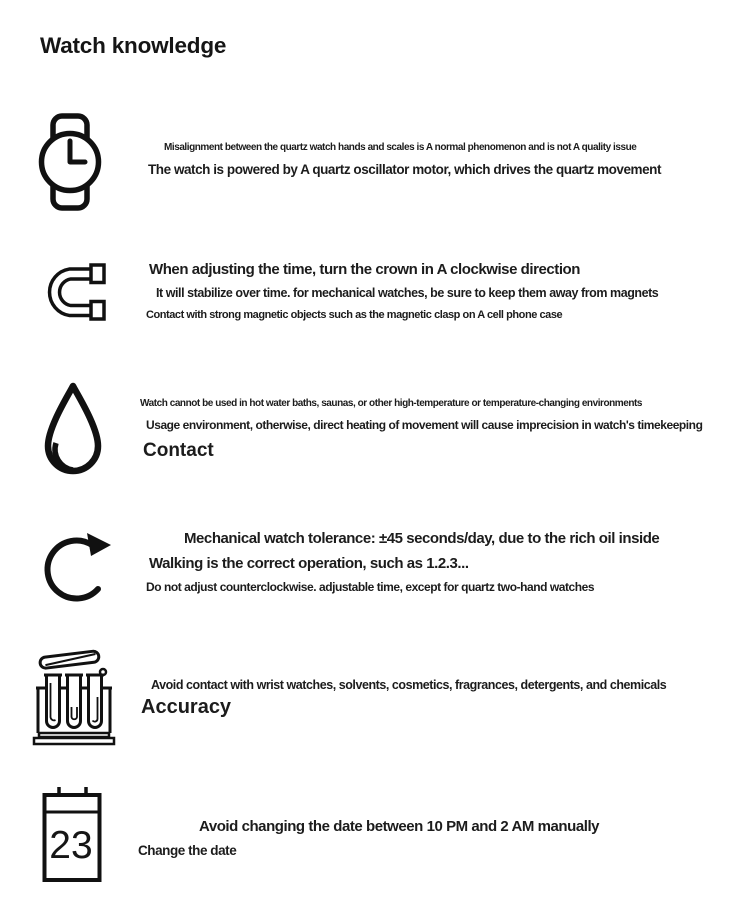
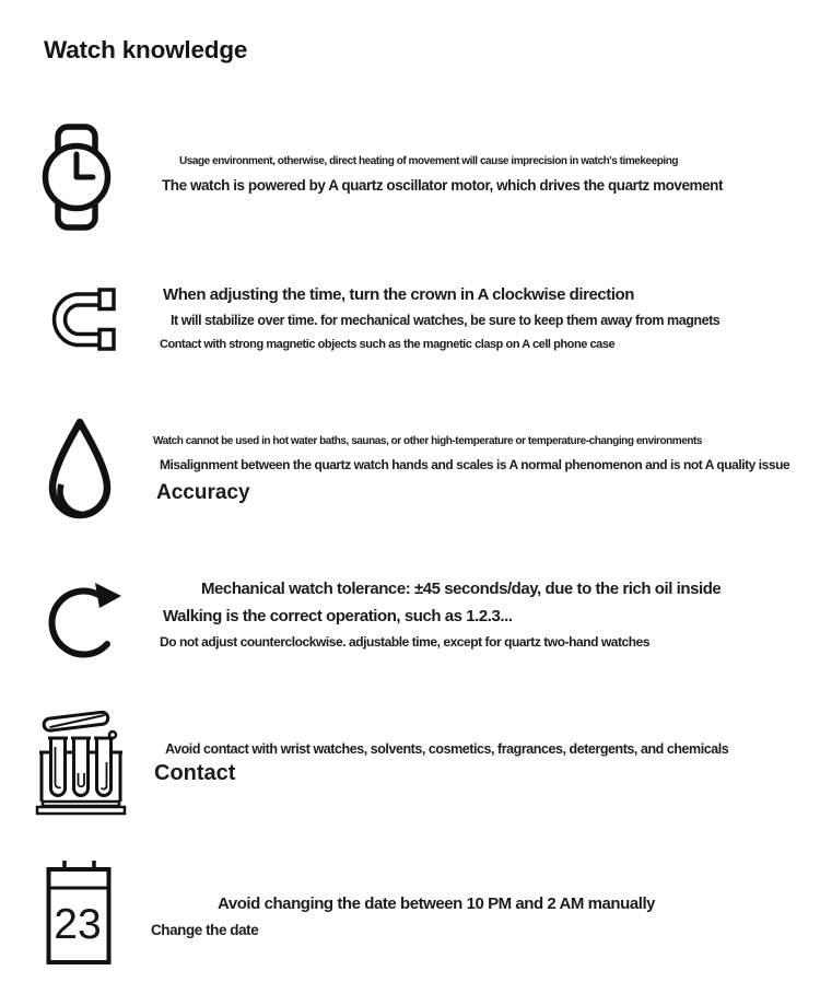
  Watch knowledge
- Misalignment between the quartz watch hands and scales is A normal phenomenon and is not A quality issue
+ Usage environment, otherwise, direct heating of movement will cause imprecision in watch's timekeeping
  The watch is powered by A quartz oscillator motor, which drives the quartz movement
  When adjusting the time, turn the crown in A clockwise direction
  It will stabilize over time. for mechanical watches, be sure to keep them away from magnets
  Contact with strong magnetic objects such as the magnetic clasp on A cell phone case
  Watch cannot be used in hot water baths, saunas, or other high-temperature or temperature-changing environments
- Usage environment, otherwise, direct heating of movement will cause imprecision in watch's timekeeping
+ Misalignment between the quartz watch hands and scales is A normal phenomenon and is not A quality issue
- Contact
+ Accuracy
  Mechanical watch tolerance: ±45 seconds/day, due to the rich oil inside
  Walking is the correct operation, such as 1.2.3...
  Do not adjust counterclockwise. adjustable time, except for quartz two-hand watches
  Avoid contact with wrist watches, solvents, cosmetics, fragrances, detergents, and chemicals
- Accuracy
+ Contact
  23
  Avoid changing the date between 10 PM and 2 AM manually
  Change the date
